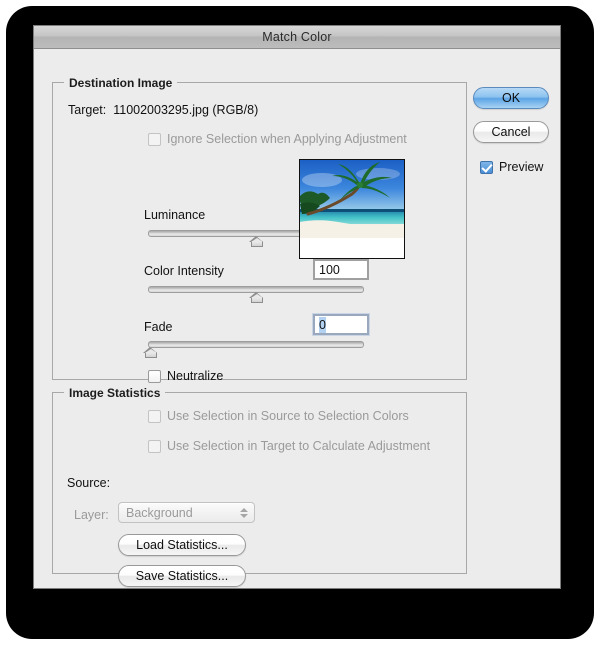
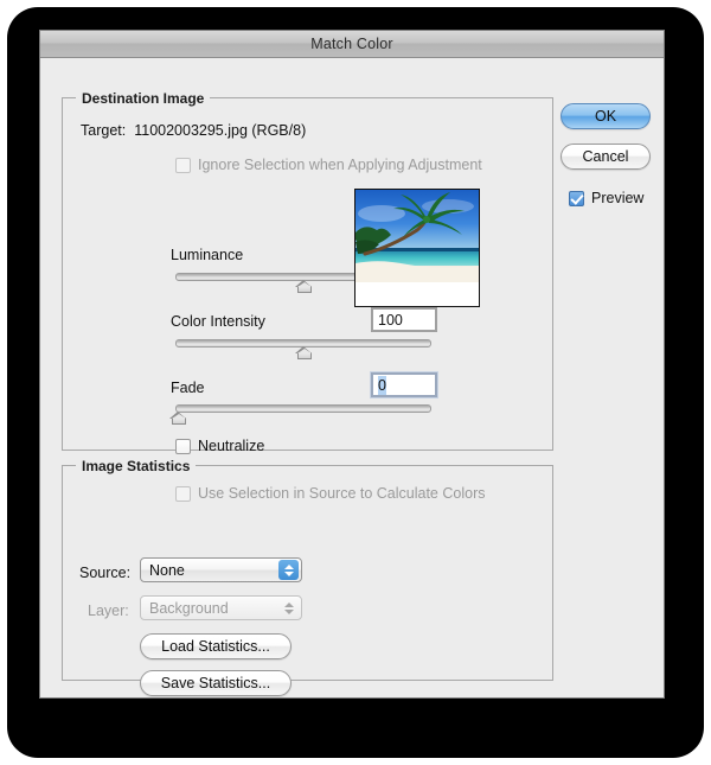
  Match Color
  Destination Image
  Target:
  11002003295.jpg (RGB/8)
  Ignore Selection when Applying Adjustment
  Luminance
  Color Intensity
  100
  Fade
  0
  Neutralize
  Image Statistics
- Use Selection in Source to Selection Colors
+ Use Selection in Source to Calculate Colors
- Use Selection in Target to Calculate Adjustment
  Source:
+ None
  Layer:
  Background
  Load Statistics...
  Save Statistics...
  OK
  Cancel
  Preview
